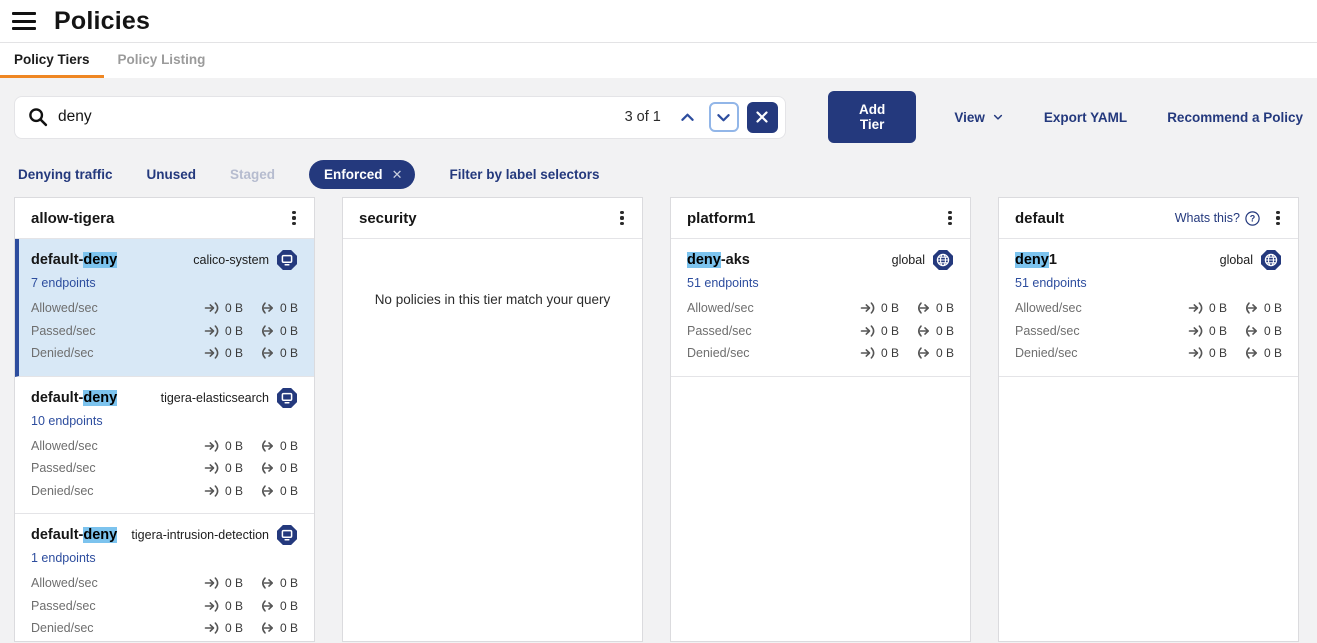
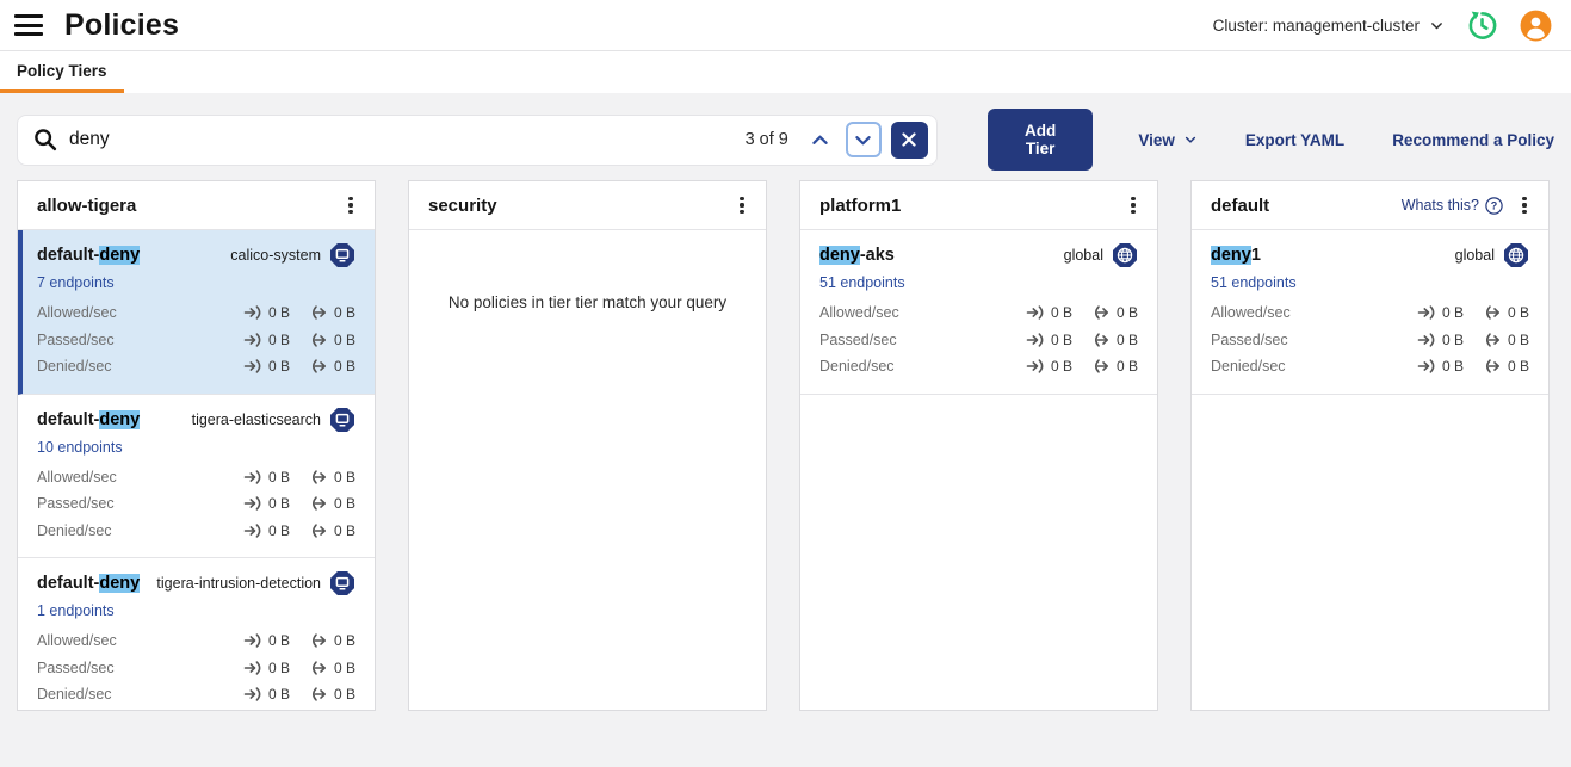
  Policies
+ Cluster: management-cluster
  Policy Tiers
- Policy Listing
  deny
- 3 of 1
+ 3 of 9
  Add Tier
  View
  Export YAML
  Recommend a Policy
- Denying traffic
- Unused
- Staged
- Enforced
- ✕
- Filter by label selectors
  allow-tigera
  default-deny
  calico-system
  7 endpoints
  Allowed/sec
  0 B
  0 B
  Passed/sec
  0 B
  0 B
  Denied/sec
  0 B
  0 B
  default-deny
  tigera-elasticsearch
  10 endpoints
  Allowed/sec
  0 B
  0 B
  Passed/sec
  0 B
  0 B
  Denied/sec
  0 B
  0 B
  default-deny
  tigera-intrusion-detection
  1 endpoints
  Allowed/sec
  0 B
  0 B
  Passed/sec
  0 B
  0 B
  Denied/sec
  0 B
  0 B
  security
- No policies in this tier match your query
+ No policies in tier tier match your query
  platform1
  deny-aks
  global
  51 endpoints
  Allowed/sec
  0 B
  0 B
  Passed/sec
  0 B
  0 B
  Denied/sec
  0 B
  0 B
  default
  Whats this?
  ?
  deny1
  global
  51 endpoints
  Allowed/sec
  0 B
  0 B
  Passed/sec
  0 B
  0 B
  Denied/sec
  0 B
  0 B
